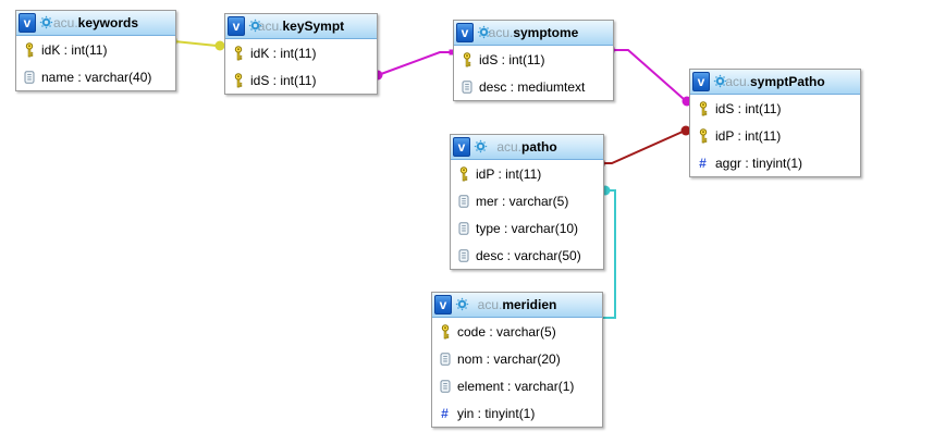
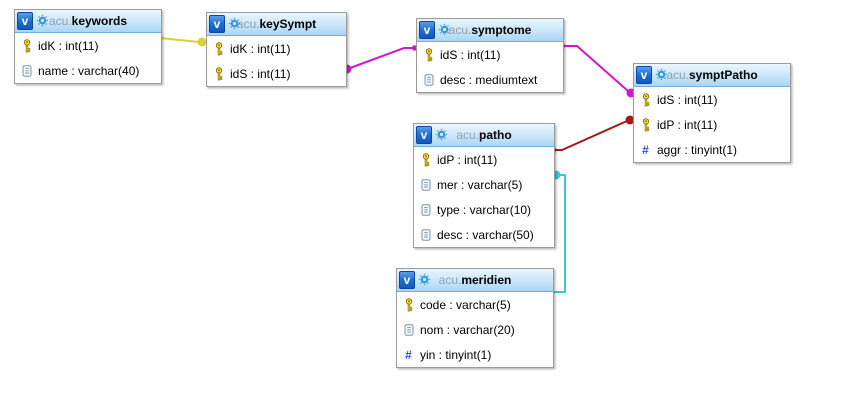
  v
  acu.keywords
  idK : int(11)
  name : varchar(40)
  v
  acu.keySympt
  idK : int(11)
  idS : int(11)
  v
  acu.symptome
  idS : int(11)
  desc : mediumtext
  v
  acu.symptPatho
  idS : int(11)
  idP : int(11)
  #
  aggr : tinyint(1)
  v
  acu.patho
  idP : int(11)
  mer : varchar(5)
  type : varchar(10)
  desc : varchar(50)
  v
  acu.meridien
  code : varchar(5)
  nom : varchar(20)
- element : varchar(1)
  #
  yin : tinyint(1)
